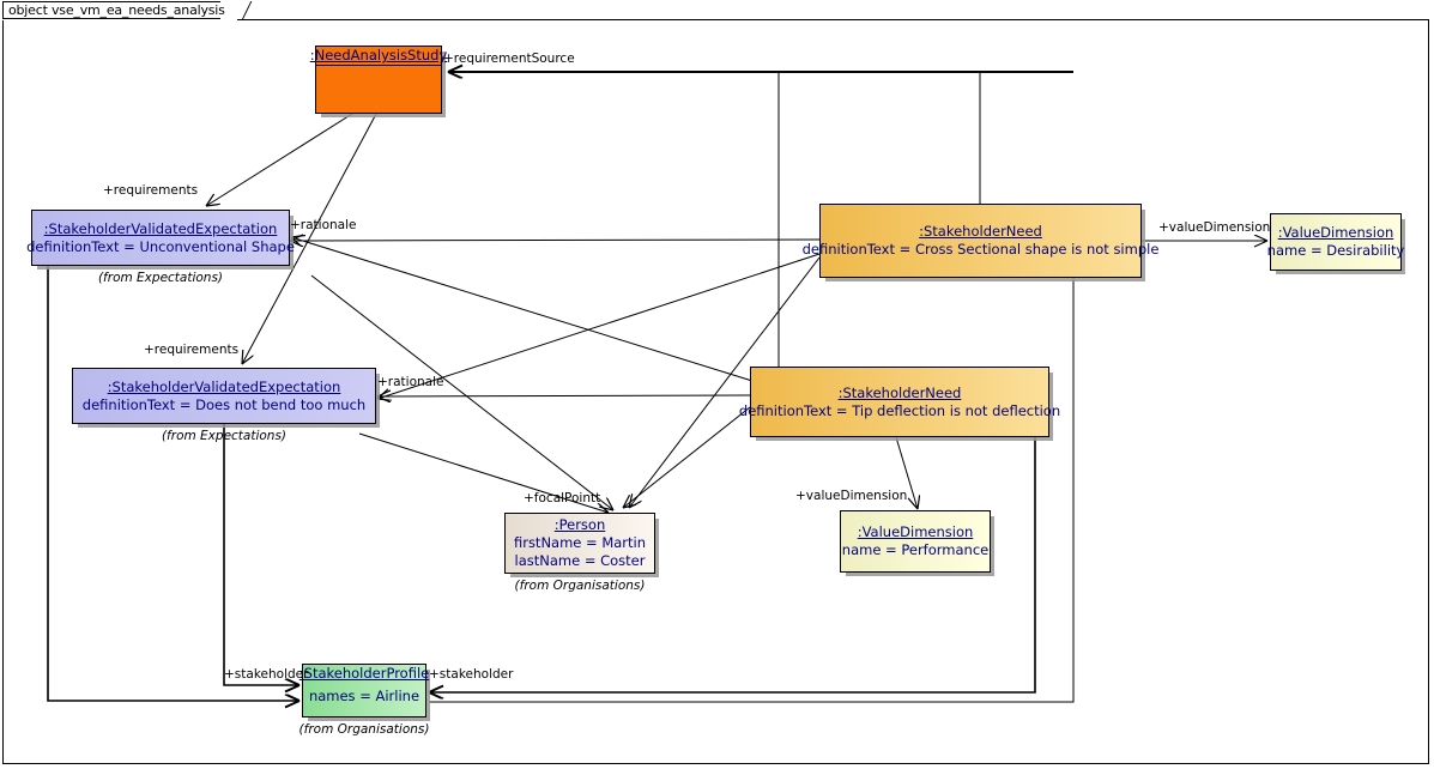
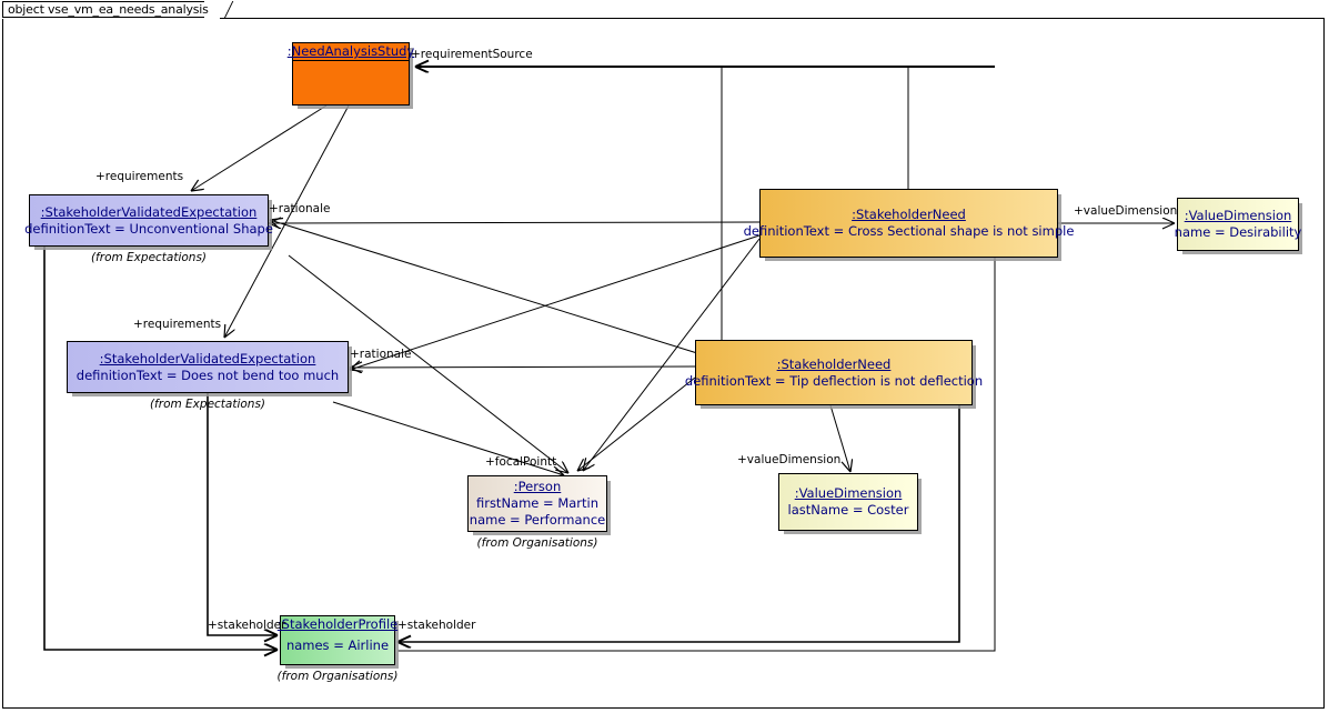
  object vse_vm_ea_needs_analysis
  :NeedAnalysisStudy
  :StakeholderValidatedExpectation
  definitionText = Unconventional Shape
  (from Expectations)
  :StakeholderValidatedExpectation
  definitionText = Does not bend too much
  (from Expectations)
  :StakeholderNeed
  definitionText = Cross Sectional shape is not simple
  :StakeholderNeed
  definitionText = Tip deflection is not deflection
  :ValueDimension
  name = Desirability
  :ValueDimension
- name = Performance
+ lastName = Coster
  :Person
  firstName = Martin
- lastName = Coster
+ name = Performance
  (from Organisations)
  :StakeholderProfile
  names = Airline
  (from Organisations)
  +requirementSource
  +requirements
  +requirements
  +rationale
  +rationale
  +valueDimension
  +valueDimension
  +focalPointt
  +stakeholder
  +stakeholder
